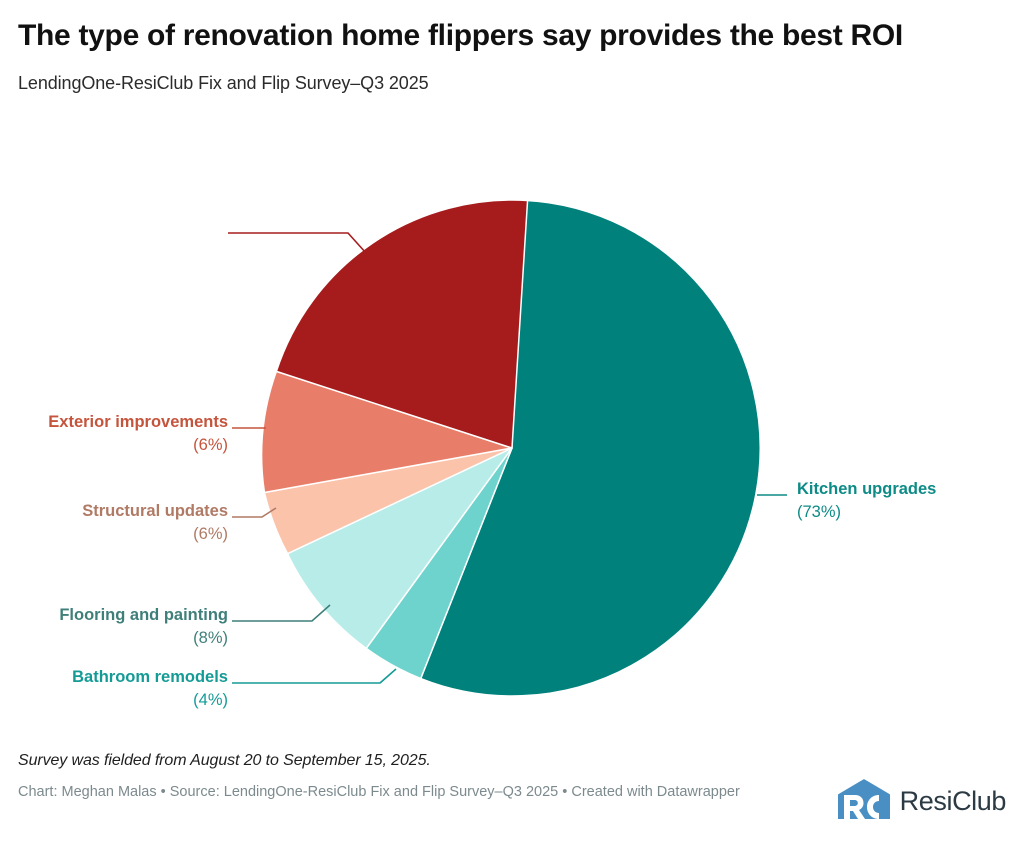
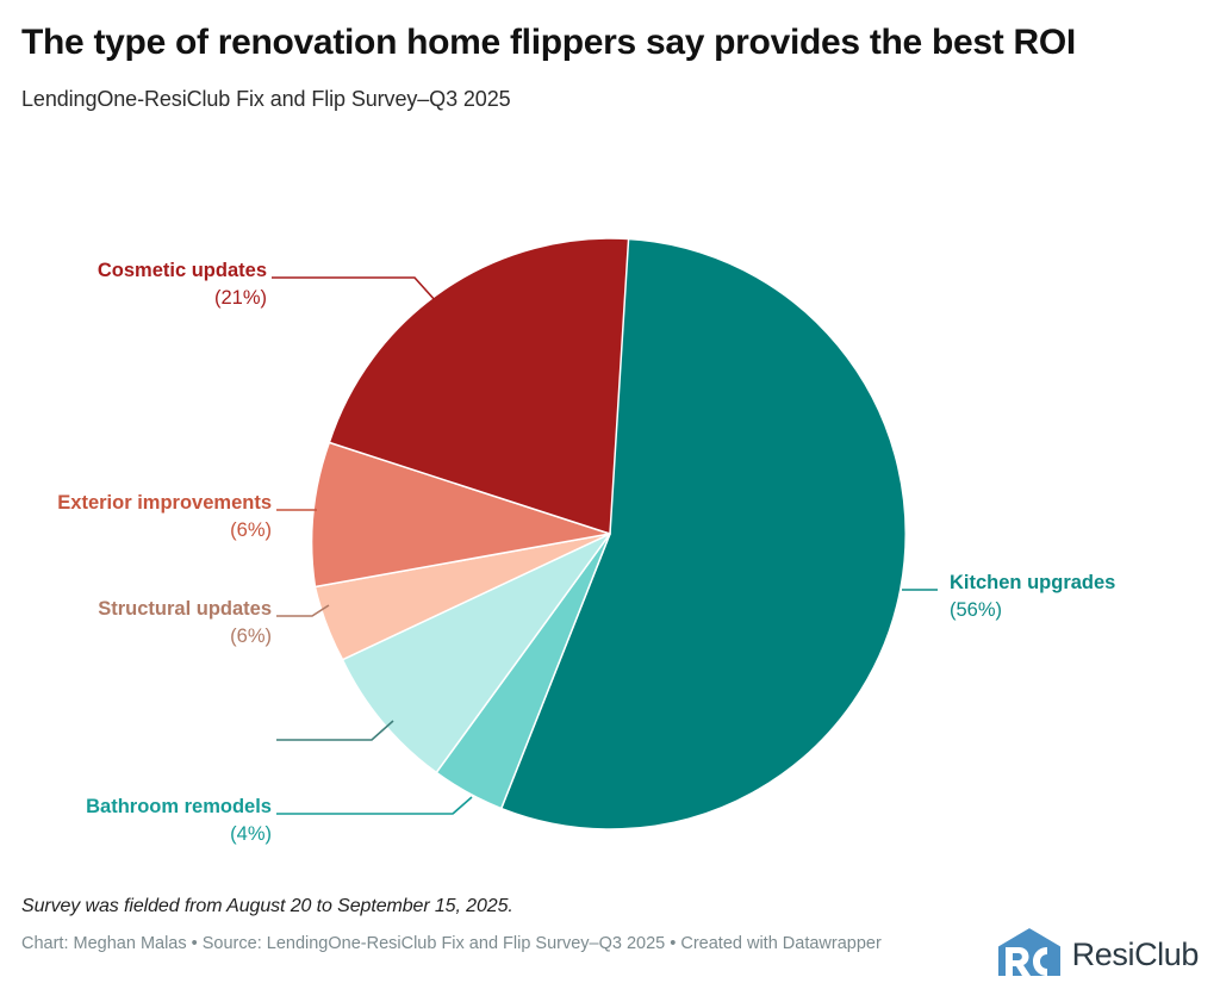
  The type of renovation home flippers say provides the best ROI
  LendingOne-ResiClub Fix and Flip Survey–Q3 2025
+ Cosmetic updates
+ (21%)
  Exterior improvements
  (6%)
  Structural updates
  (6%)
- Flooring and painting
- (8%)
  Bathroom remodels
  (4%)
  Kitchen upgrades
- (73%)
+ (56%)
  Survey was fielded from August 20 to September 15, 2025.
  Chart: Meghan Malas • Source: LendingOne-ResiClub Fix and Flip Survey–Q3 2025 • Created with Datawrapper
  ResiClub
